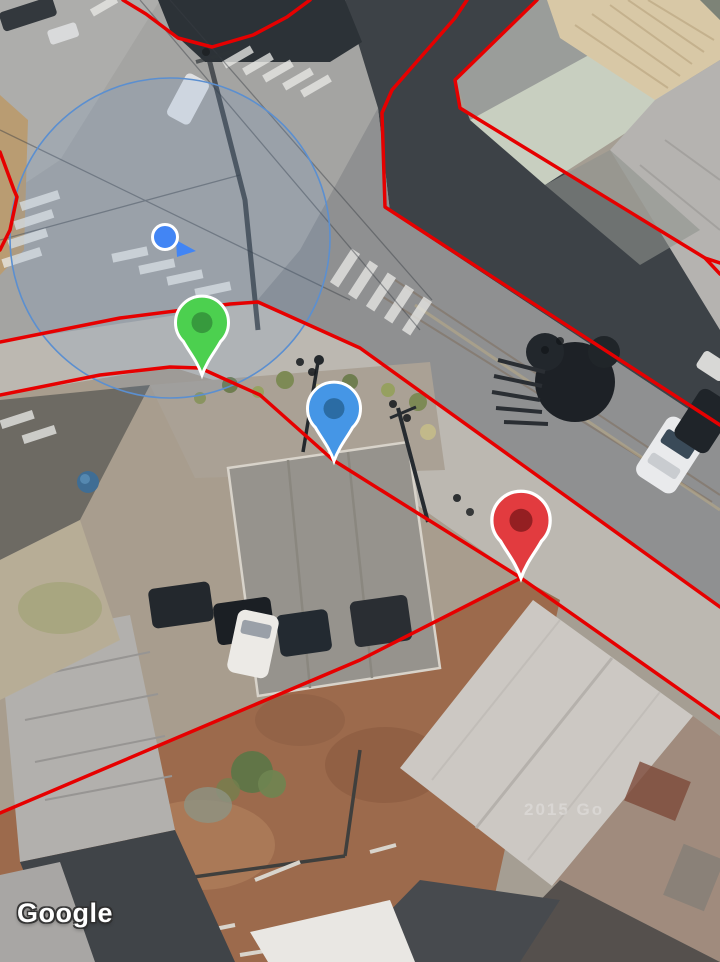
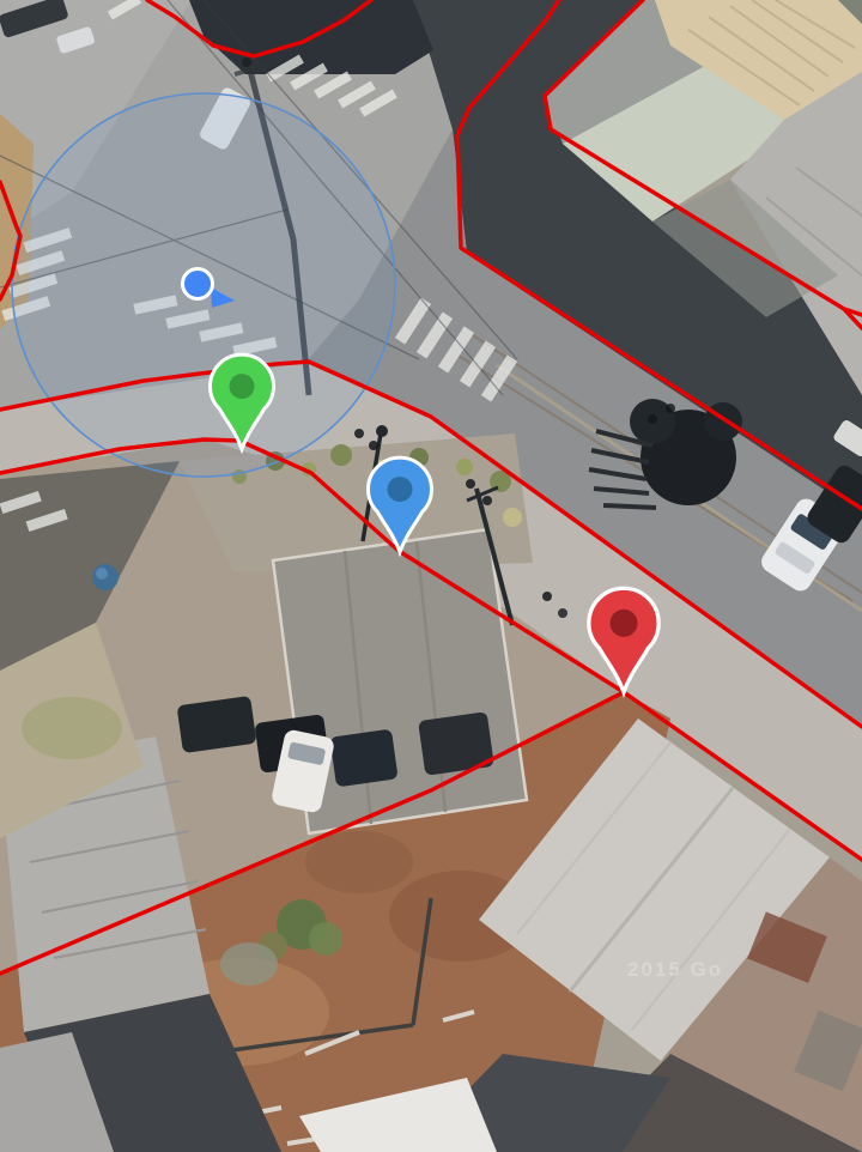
  2015 Go
- Google
